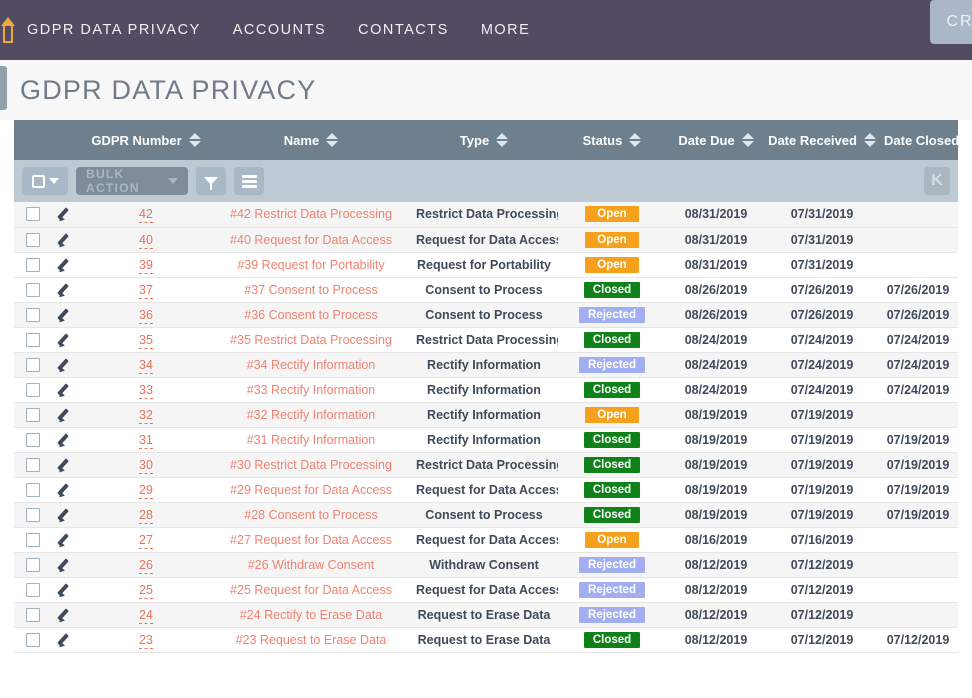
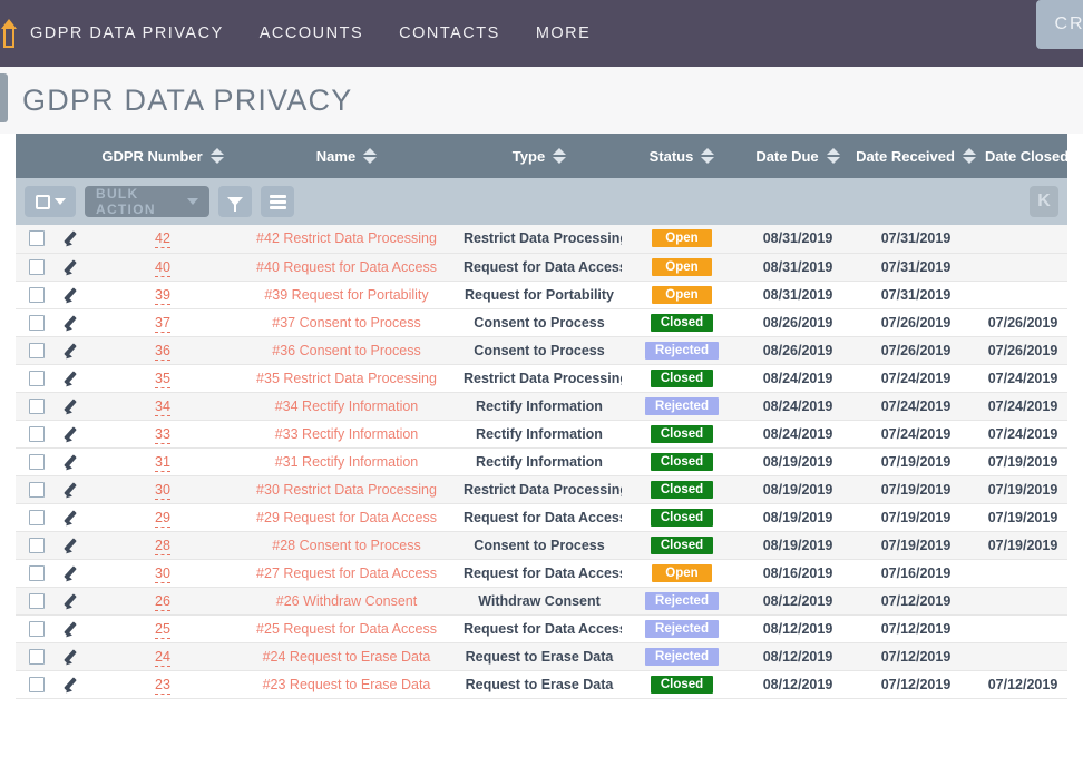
  GDPR DATA PRIVACY
  ACCOUNTS
  CONTACTS
  MORE
  CR
  GDPR DATA PRIVACY
  		GDPR Number	Name	Type	Status	Date Due	Date Received	Date Closed
  BULK ACTION K
  		42	#42 Restrict Data Processing	Restrict Data Processin	Open	08/31/2019	07/31/2019
  		40	#40 Request for Data Access	Request for Data Acces	Open	08/31/2019	07/31/2019
  		39	#39 Request for Portability	Request for Portability	Open	08/31/2019	07/31/2019
  		37	#37 Consent to Process	Consent to Process	Closed	08/26/2019	07/26/2019	07/26/2019
  		36	#36 Consent to Process	Consent to Process	Rejected	08/26/2019	07/26/2019	07/26/2019
  		35	#35 Restrict Data Processing	Restrict Data Processin	Closed	08/24/2019	07/24/2019	07/24/2019
  		34	#34 Rectify Information	Rectify Information	Rejected	08/24/2019	07/24/2019	07/24/2019
  		33	#33 Rectify Information	Rectify Information	Closed	08/24/2019	07/24/2019	07/24/2019
- 		32	#32 Rectify Information	Rectify Information	Open	08/19/2019	07/19/2019
  		31	#31 Rectify Information	Rectify Information	Closed	08/19/2019	07/19/2019	07/19/2019
  		30	#30 Restrict Data Processing	Restrict Data Processin	Closed	08/19/2019	07/19/2019	07/19/2019
  		29	#29 Request for Data Access	Request for Data Acces	Closed	08/19/2019	07/19/2019	07/19/2019
  		28	#28 Consent to Process	Consent to Process	Closed	08/19/2019	07/19/2019	07/19/2019
- 		27	#27 Request for Data Access	Request for Data Acces	Open	08/16/2019	07/16/2019
+ 		30	#27 Request for Data Access	Request for Data Acces	Open	08/16/2019	07/16/2019
  		26	#26 Withdraw Consent	Withdraw Consent	Rejected	08/12/2019	07/12/2019
  		25	#25 Request for Data Access	Request for Data Acces	Rejected	08/12/2019	07/12/2019
- 		24	#24 Rectify to Erase Data	Request to Erase Data	Rejected	08/12/2019	07/12/2019
+ 		24	#24 Request to Erase Data	Request to Erase Data	Rejected	08/12/2019	07/12/2019
  		23	#23 Request to Erase Data	Request to Erase Data	Closed	08/12/2019	07/12/2019	07/12/2019
